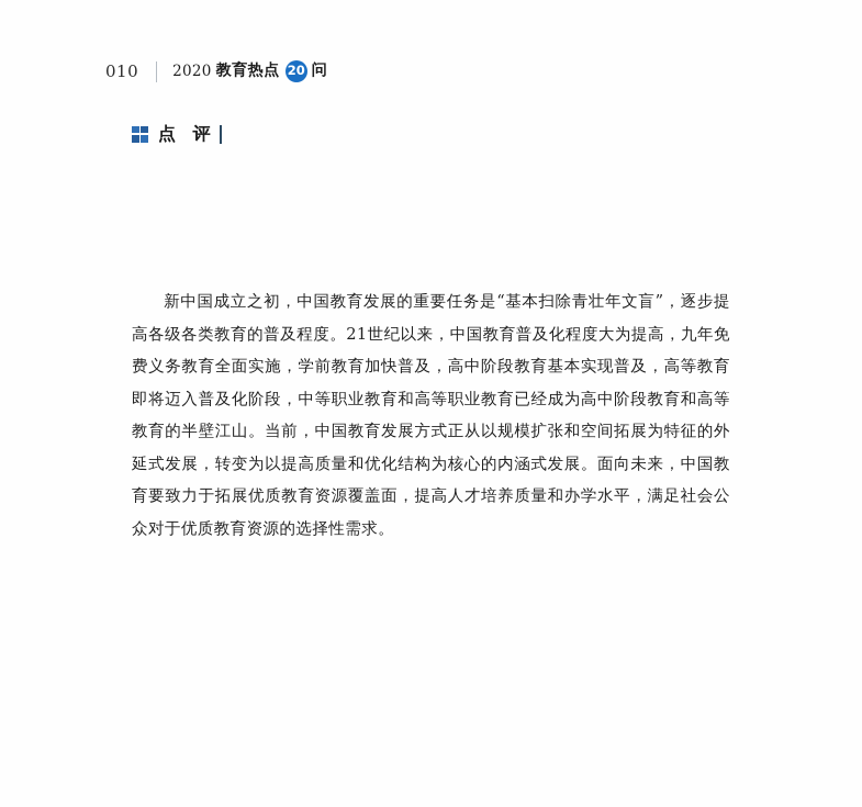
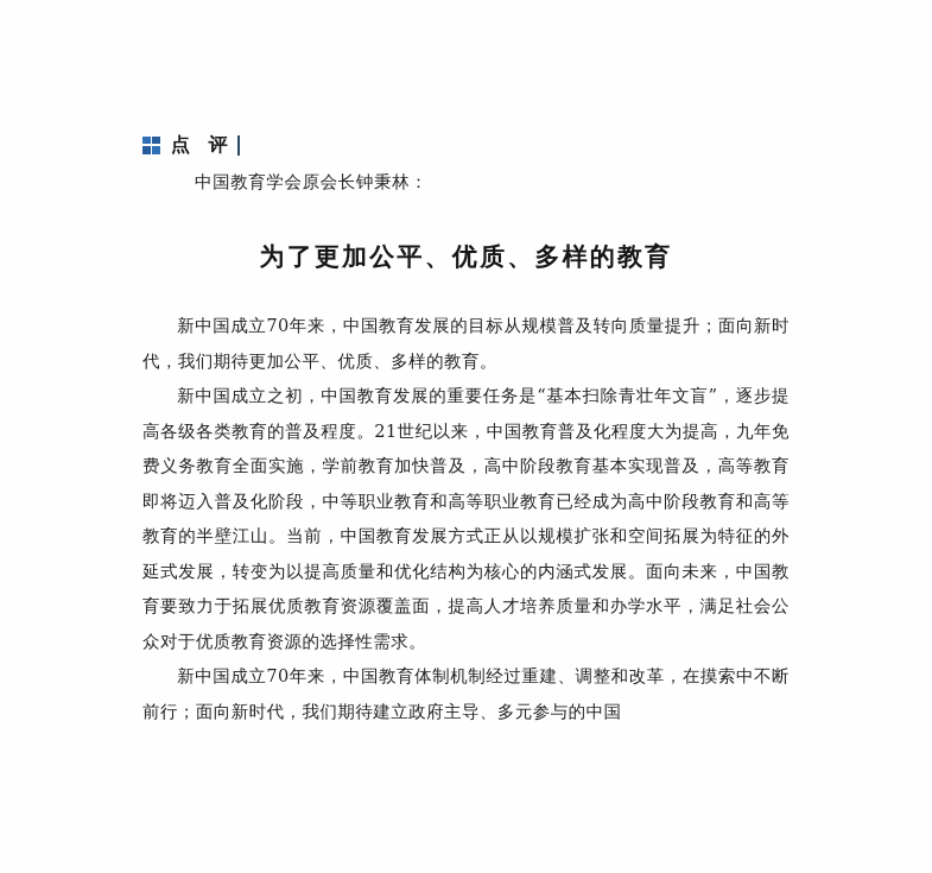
- 010
- 2020
- 教育热点
- 20
- 问
  点 评
+ 中国教育学会原会长钟秉林：
+ 为了更加公平、优质、多样的教育
+ 新中国成立70年来，中国教育发展的目标从规模普及转向质量提升；面向新时代，我们期待更加公平、优质、多样的教育。
  新中国成立之初，中国教育发展的重要任务是“基本扫除青壮年文盲”，逐步提高各级各类教育的普及程度。21世纪以来，中国教育普及化程度大为提高，九年免费义务教育全面实施，学前教育加快普及，高中阶段教育基本实现普及，高等教育即将迈入普及化阶段，中等职业教育和高等职业教育已经成为高中阶段教育和高等教育的半壁江山。当前，中国教育发展方式正从以规模扩张和空间拓展为特征的外延式发展，转变为以提高质量和优化结构为核心的内涵式发展。面向未来，中国教育要致力于拓展优质教育资源覆盖面，提高人才培养质量和办学水平，满足社会公众对于优质教育资源的选择性需求。
+ 新中国成立70年来，中国教育体制机制经过重建、调整和改革，在摸索中不断前行；面向新时代，我们期待建立政府主导、多元参与的中国
